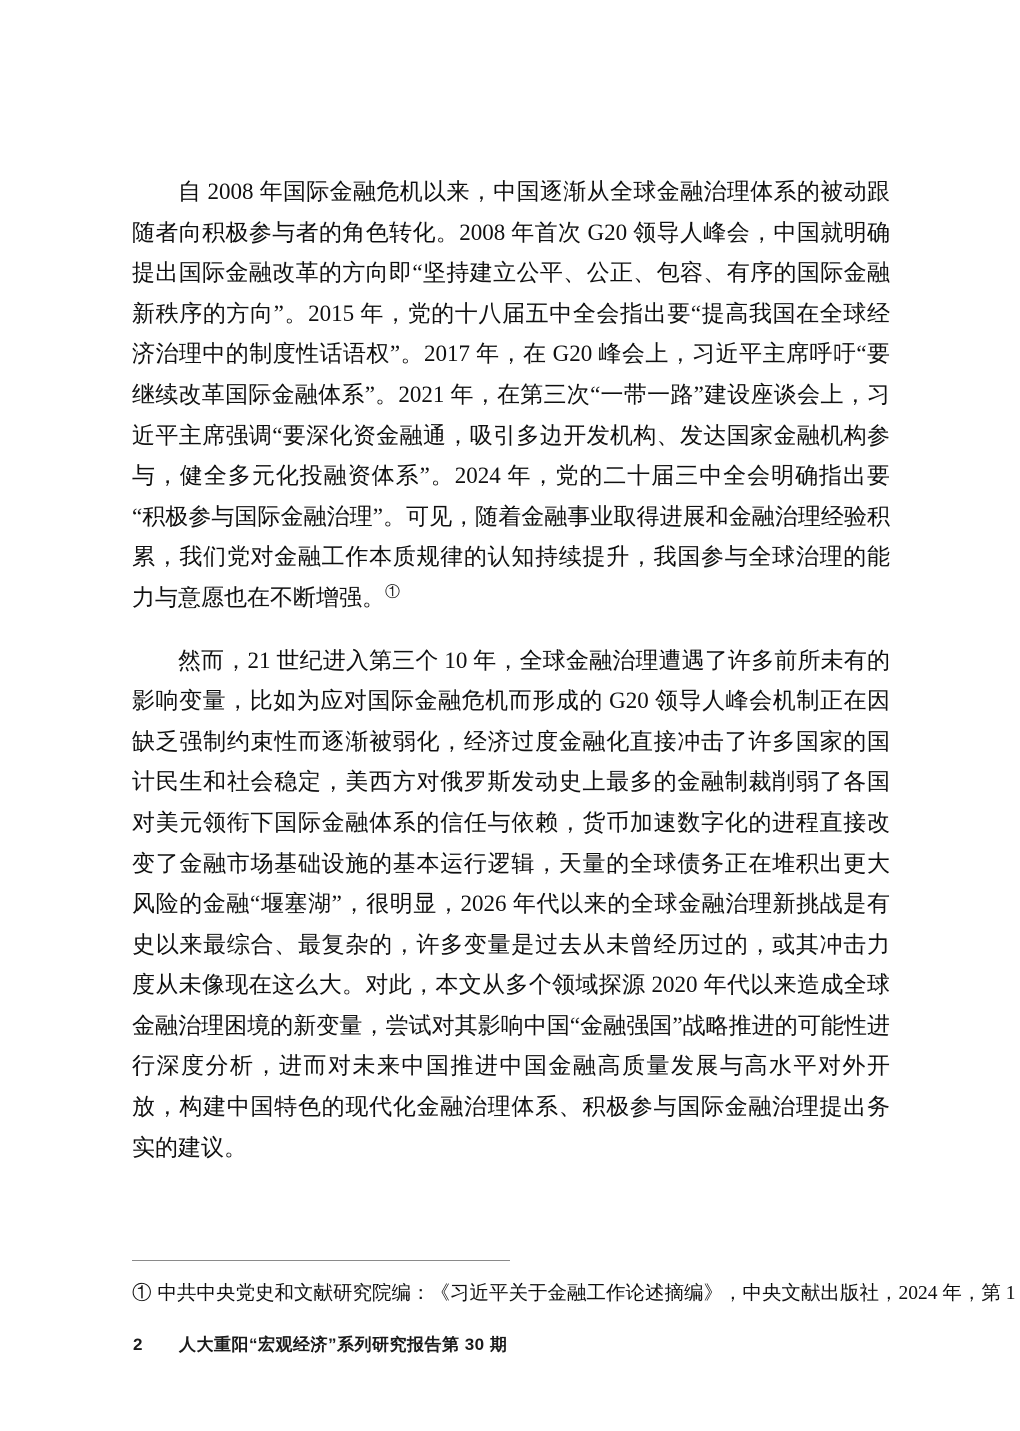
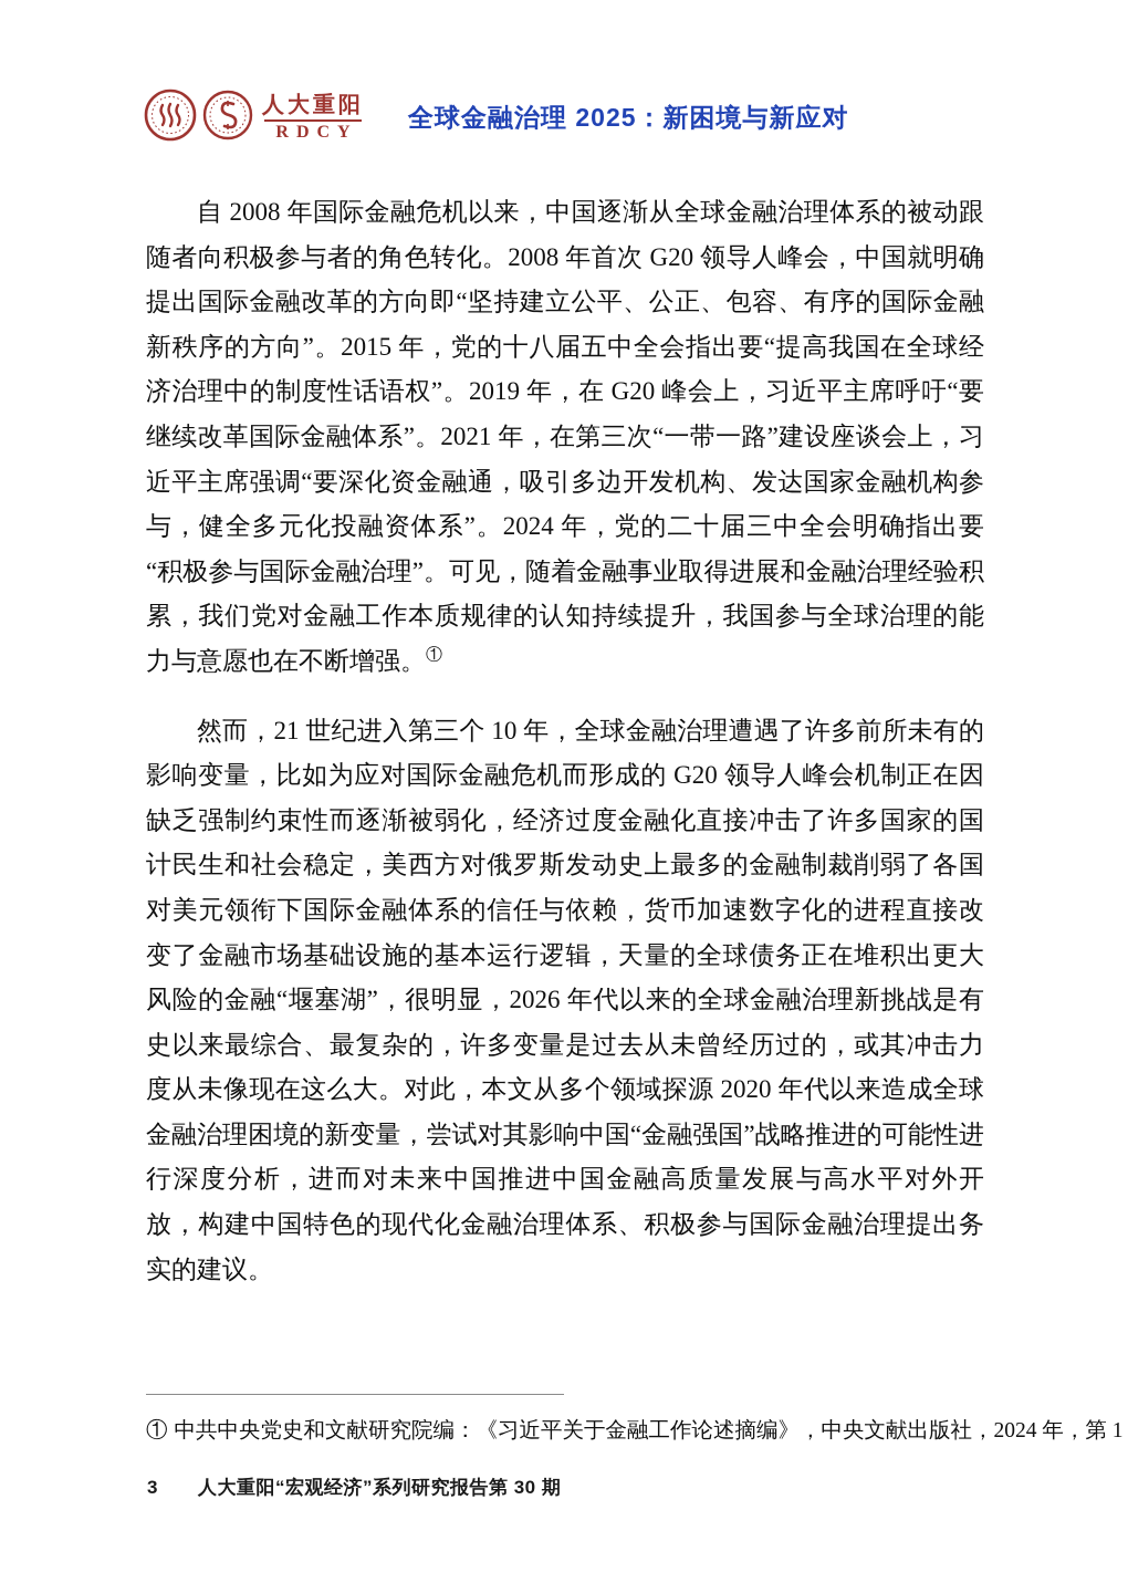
+ 人大重阳
+ RDCY
+ 全球金融治理 2025：新困境与新应对
- 自 2008 年国际金融危机以来，中国逐渐从全球金融治理体系的被动跟随者向积极参与者的角色转化。2008 年首次 G20 领导人峰会，中国就明确提出国际金融改革的方向即“坚持建立公平、公正、包容、有序的国际金融新秩序的方向”。2015 年，党的十八届五中全会指出要“提高我国在全球经济治理中的制度性话语权”。2017 年，在 G20 峰会上，习近平主席呼吁“要继续改革国际金融体系”。2021 年，在第三次“一带一路”建设座谈会上，习近平主席强调“要深化资金融通，吸引多边开发机构、发达国家金融机构参与，健全多元化投融资体系”。2024 年，党的二十届三中全会明确指出要“积极参与国际金融治理”。可见，随着金融事业取得进展和金融治理经验积累，我们党对金融工作本质规律的认知持续提升，我国参与全球治理的能力与意愿也在不断增强。①
+ 自 2008 年国际金融危机以来，中国逐渐从全球金融治理体系的被动跟随者向积极参与者的角色转化。2008 年首次 G20 领导人峰会，中国就明确提出国际金融改革的方向即“坚持建立公平、公正、包容、有序的国际金融新秩序的方向”。2015 年，党的十八届五中全会指出要“提高我国在全球经济治理中的制度性话语权”。2019 年，在 G20 峰会上，习近平主席呼吁“要继续改革国际金融体系”。2021 年，在第三次“一带一路”建设座谈会上，习近平主席强调“要深化资金融通，吸引多边开发机构、发达国家金融机构参与，健全多元化投融资体系”。2024 年，党的二十届三中全会明确指出要“积极参与国际金融治理”。可见，随着金融事业取得进展和金融治理经验积累，我们党对金融工作本质规律的认知持续提升，我国参与全球治理的能力与意愿也在不断增强。①
  然而，21 世纪进入第三个 10 年，全球金融治理遭遇了许多前所未有的影响变量，比如为应对国际金融危机而形成的 G20 领导人峰会机制正在因缺乏强制约束性而逐渐被弱化，经济过度金融化直接冲击了许多国家的国计民生和社会稳定，美西方对俄罗斯发动史上最多的金融制裁削弱了各国对美元领衔下国际金融体系的信任与依赖，货币加速数字化的进程直接改变了金融市场基础设施的基本运行逻辑，天量的全球债务正在堆积出更大风险的金融“堰塞湖”，很明显，2026 年代以来的全球金融治理新挑战是有史以来最综合、最复杂的，许多变量是过去从未曾经历过的，或其冲击力度从未像现在这么大。对此，本文从多个领域探源 2020 年代以来造成全球金融治理困境的新变量，尝试对其影响中国“金融强国”战略推进的可能性进行深度分析，进而对未来中国推进中国金融高质量发展与高水平对外开放，构建中国特色的现代化金融治理体系、积极参与国际金融治理提出务实的建议。
  ① 中共中央党史和文献研究院编：《习近平关于金融工作论述摘编》，中央文献出版社，2024 年，第 1
- 2
+ 3
  人大重阳“宏观经济”系列研究报告第 30 期
